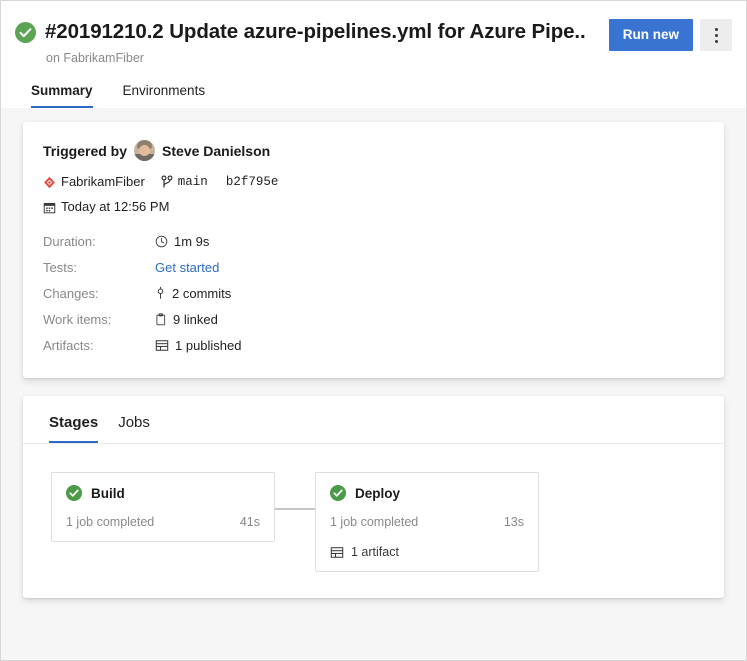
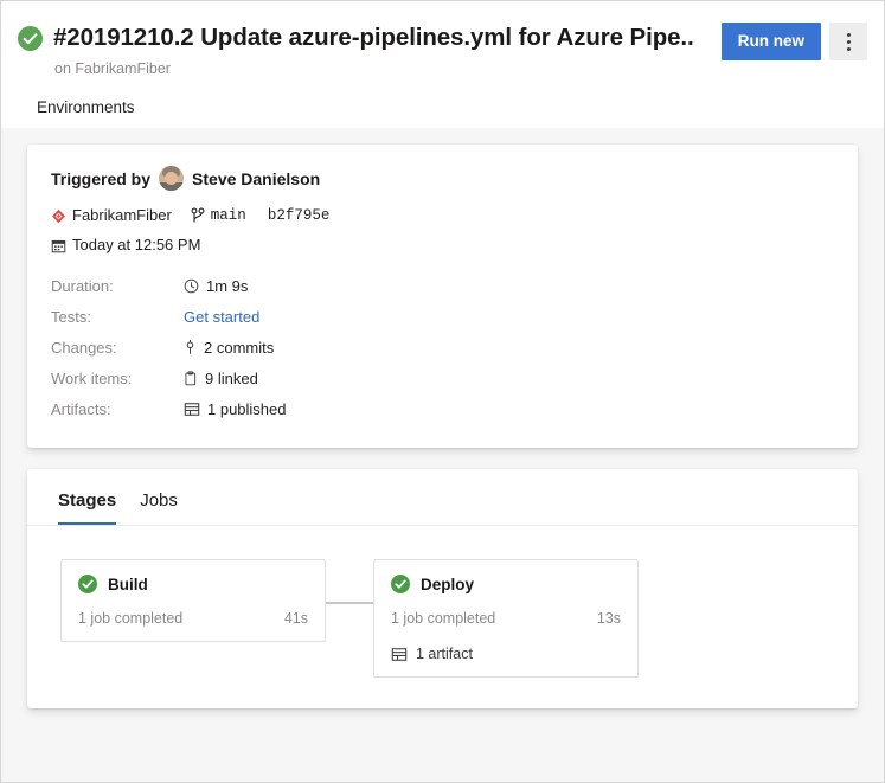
  #20191210.2 Update azure-pipelines.yml for Azure Pipe..
  on FabrikamFiber
  Run new
- Summary
  Environments
  Triggered by
  Steve Danielson
  FabrikamFiber
  main
  b2f795e
  Today at 12:56 PM
  Duration:
  1m 9s
  Tests:
  Get started
  Changes:
  2 commits
  Work items:
  9 linked
  Artifacts:
  1 published
  Stages
  Jobs
  Build
  1 job completed
  41s
  Deploy
  1 job completed
  13s
  1 artifact
